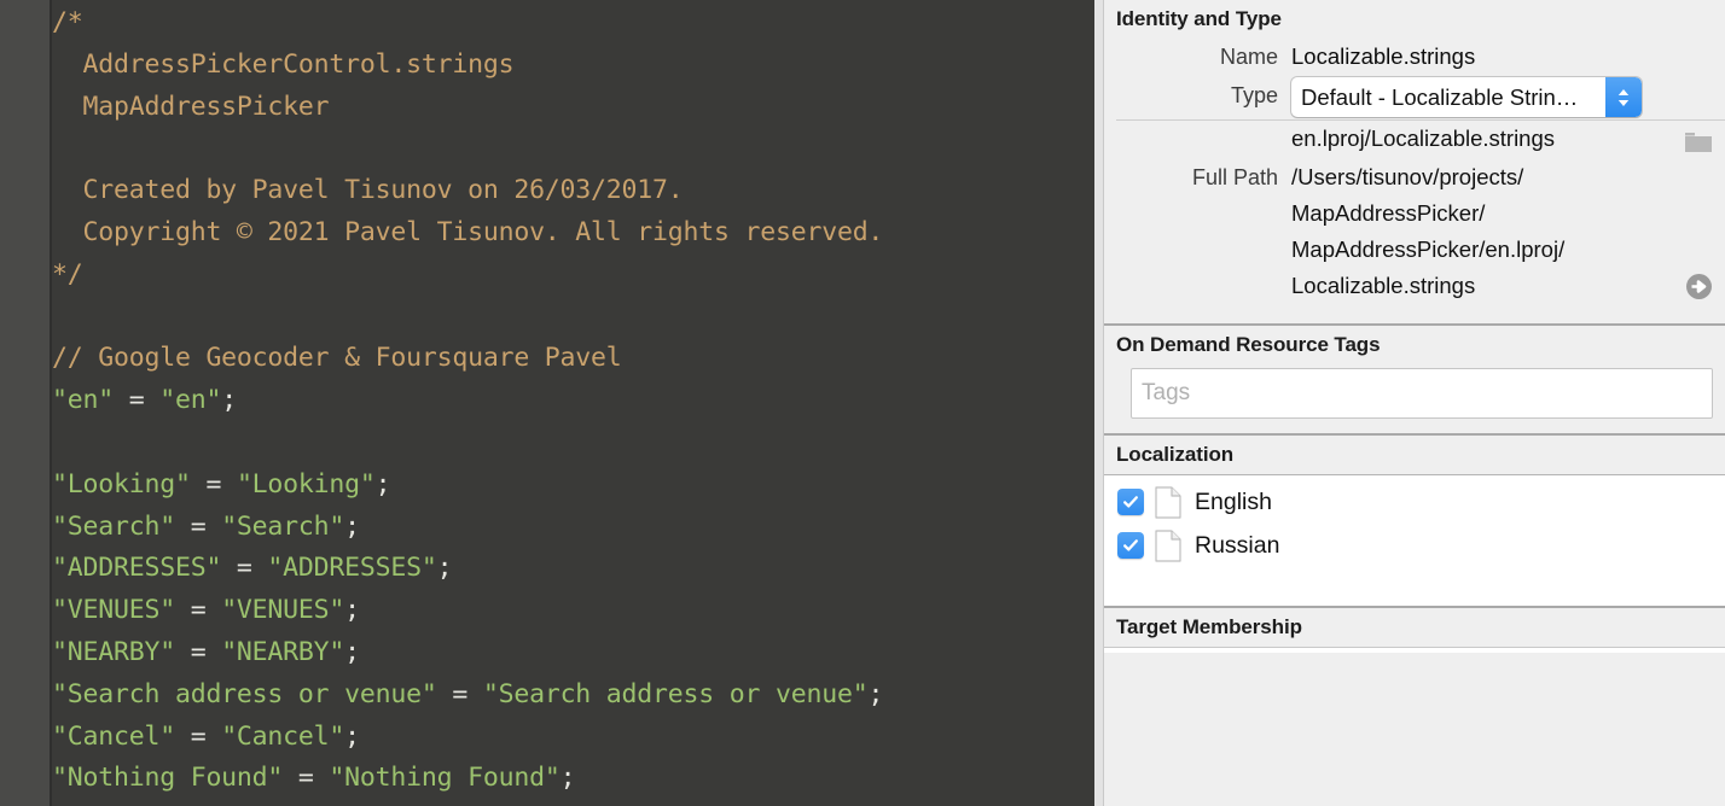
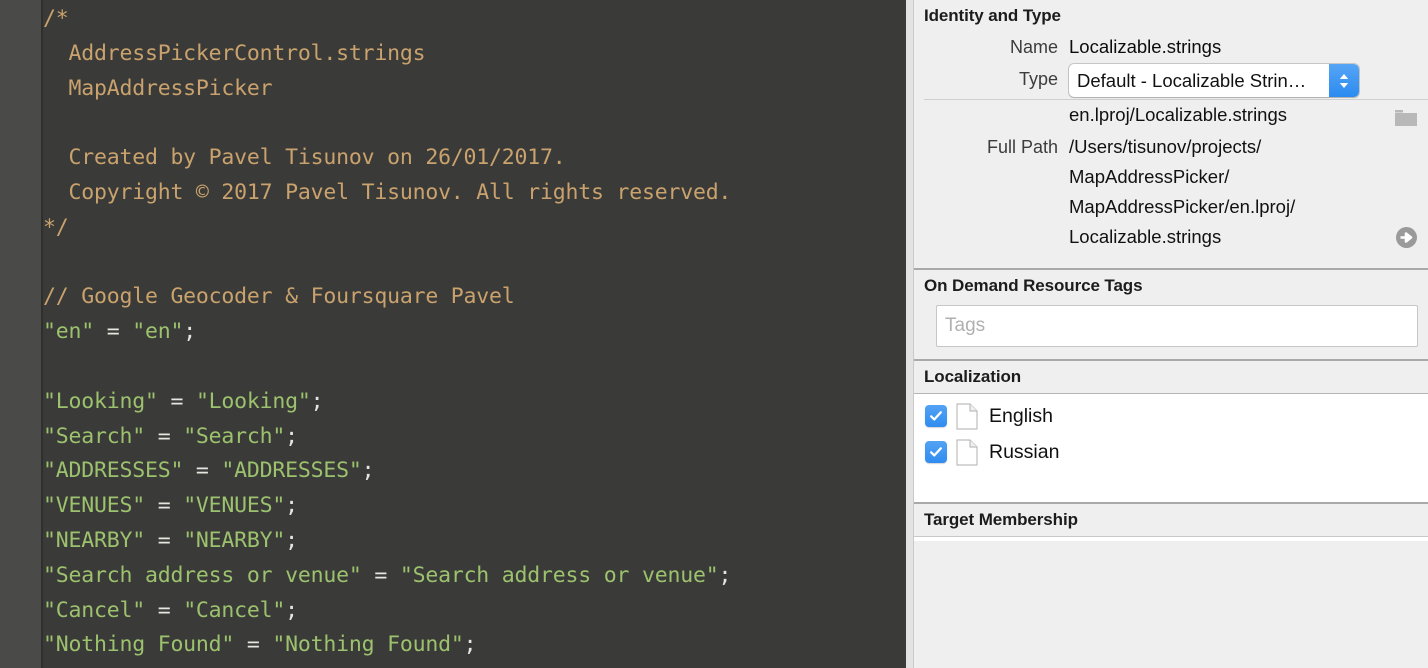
  /*
  AddressPickerControl.strings
  MapAddressPicker
- Created by Pavel Tisunov on 26/03/2017.
+ Created by Pavel Tisunov on 26/01/2017.
- Copyright © 2021 Pavel Tisunov. All rights reserved.
+ Copyright © 2017 Pavel Tisunov. All rights reserved.
  */
  // Google Geocoder & Foursquare Pavel
  "en" = "en";
  "Looking" = "Looking";
  "Search" = "Search";
  "ADDRESSES" = "ADDRESSES";
  "VENUES" = "VENUES";
  "NEARBY" = "NEARBY";
  "Search address or venue" = "Search address or venue";
  "Cancel" = "Cancel";
  "Nothing Found" = "Nothing Found";
  Identity and Type
  Name
  Localizable.strings
  Type
  Default - Localizable Strin…
  en.lproj/Localizable.strings
  Full Path
  /Users/tisunov/projects/
  MapAddressPicker/
  MapAddressPicker/en.lproj/
  Localizable.strings
  On Demand Resource Tags
  Tags
  Localization
  English
  Russian
  Target Membership
